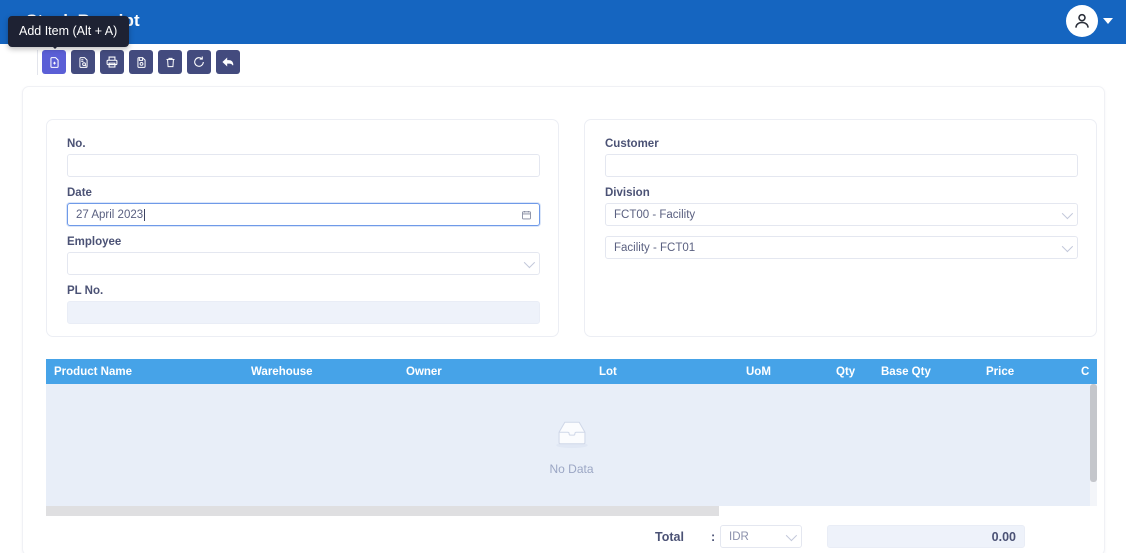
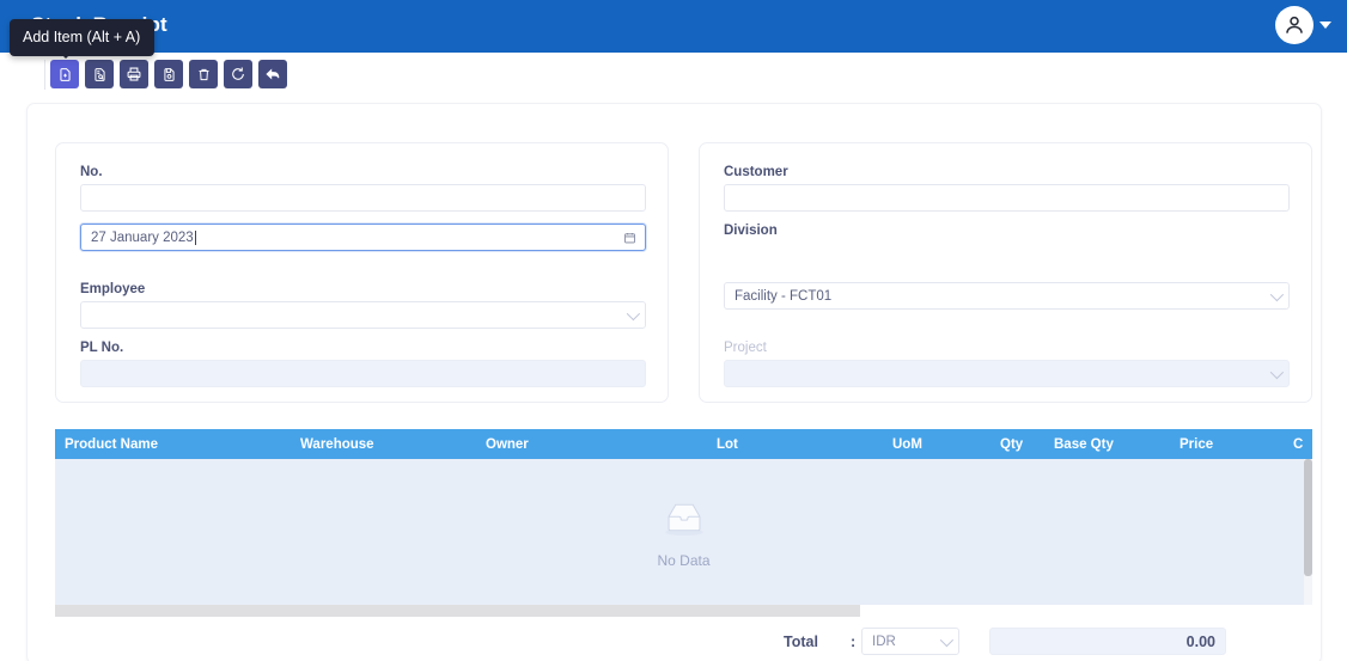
  Add Item (Alt + A)
  No.
- Date
- 27 April 2023
+ 27 January 2023
  Employee
  PL No.
  Customer
  Division
- FCT00 - Facility
  Facility - FCT01
+ Project
  Product Name
  Warehouse
  Owner
  Lot
  UoM
  Qty
  Base Qty
  Price
  C
  No Data
  Total
  :
  IDR
  0.00
